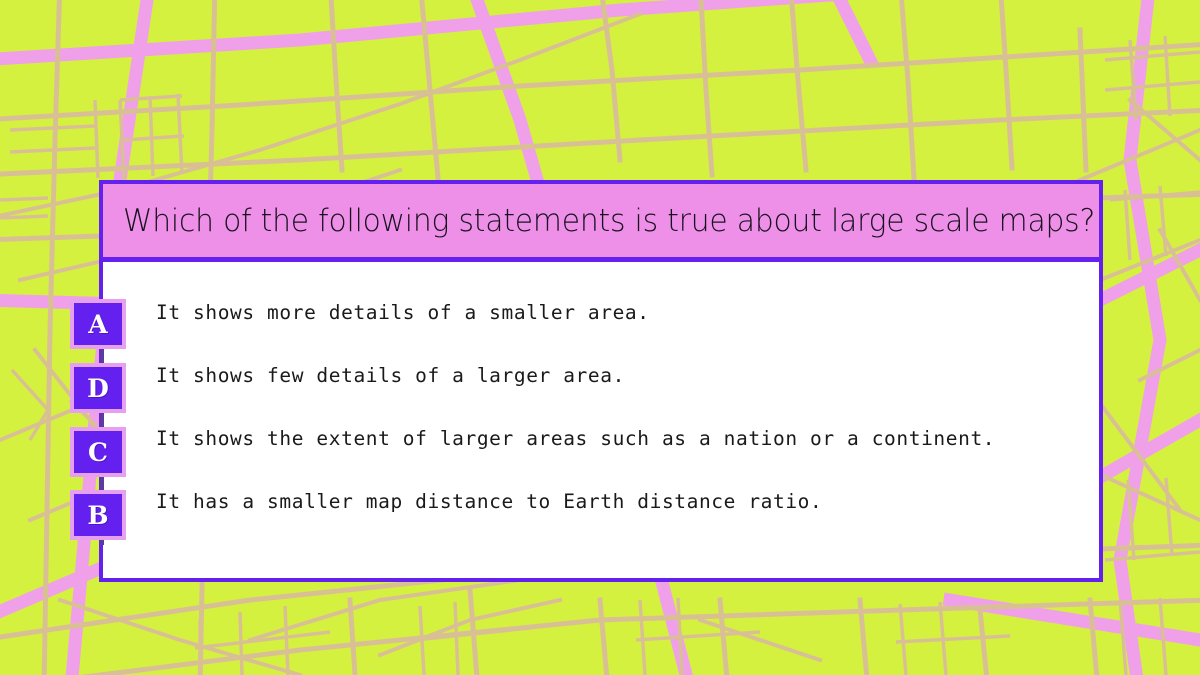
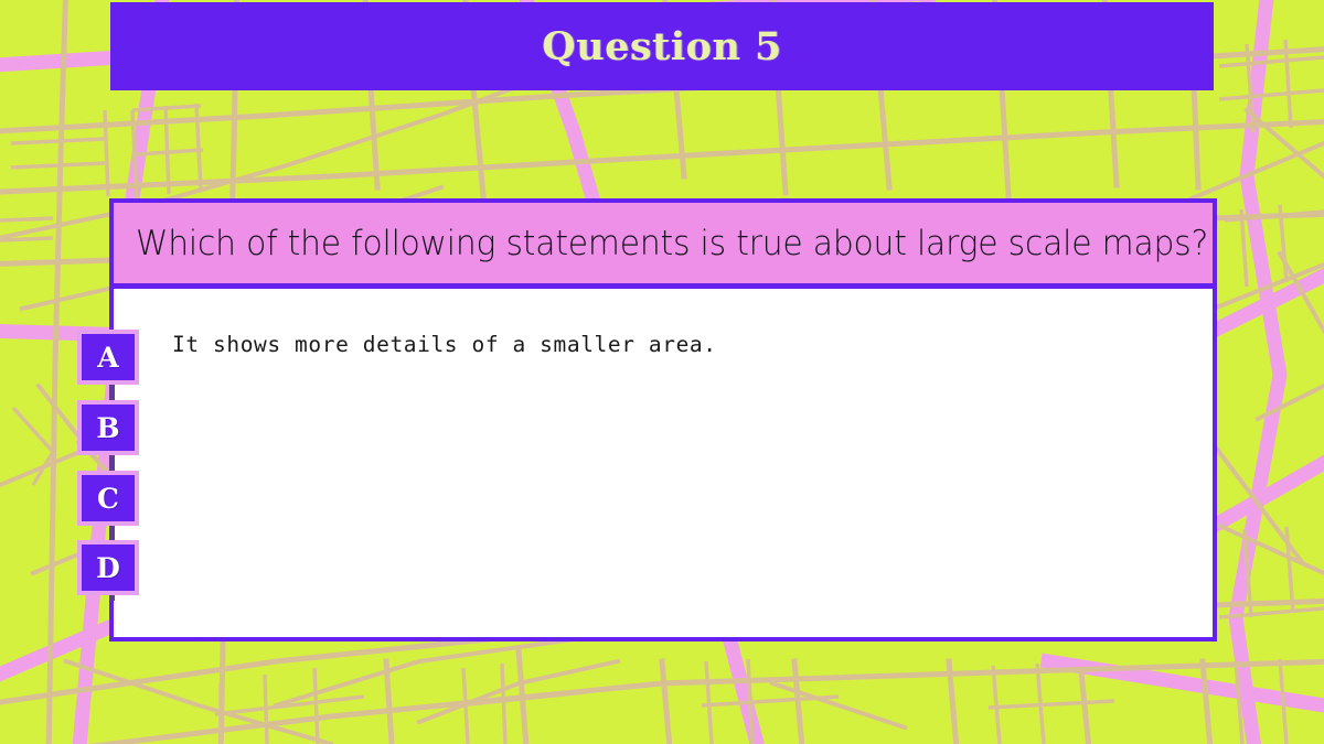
+ Question 5
  Which of the following statements is true about large scale maps?
  It shows more details of a smaller area.
- It shows few details of a larger area.
- It shows the extent of larger areas such as a nation or a continent.
- It has a smaller map distance to Earth distance ratio.
  A
- D
+ B
  C
- B
+ D
